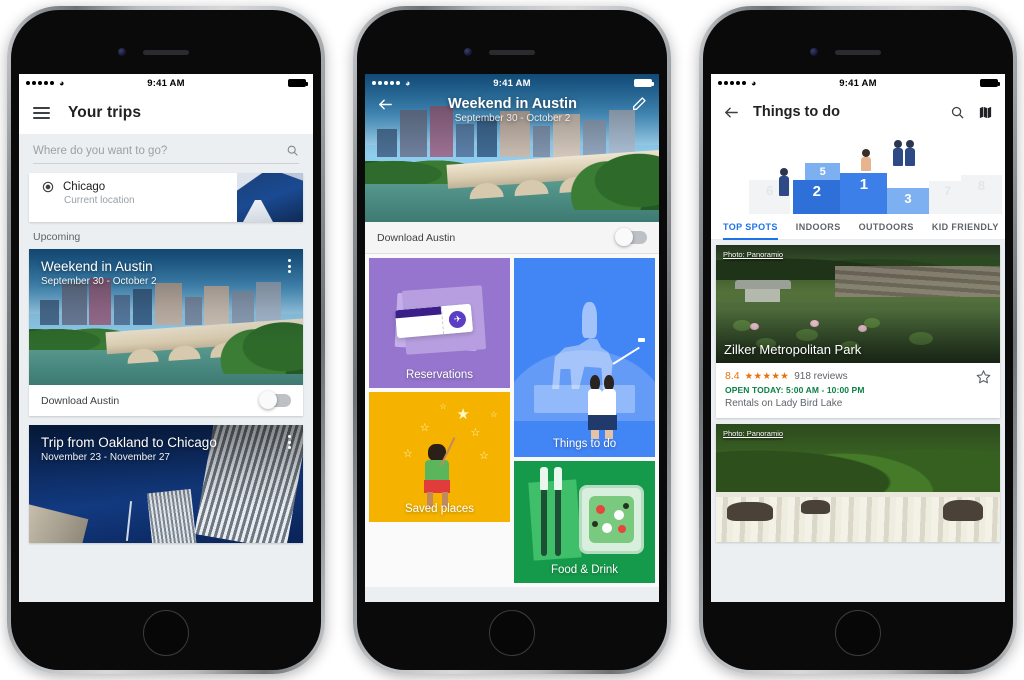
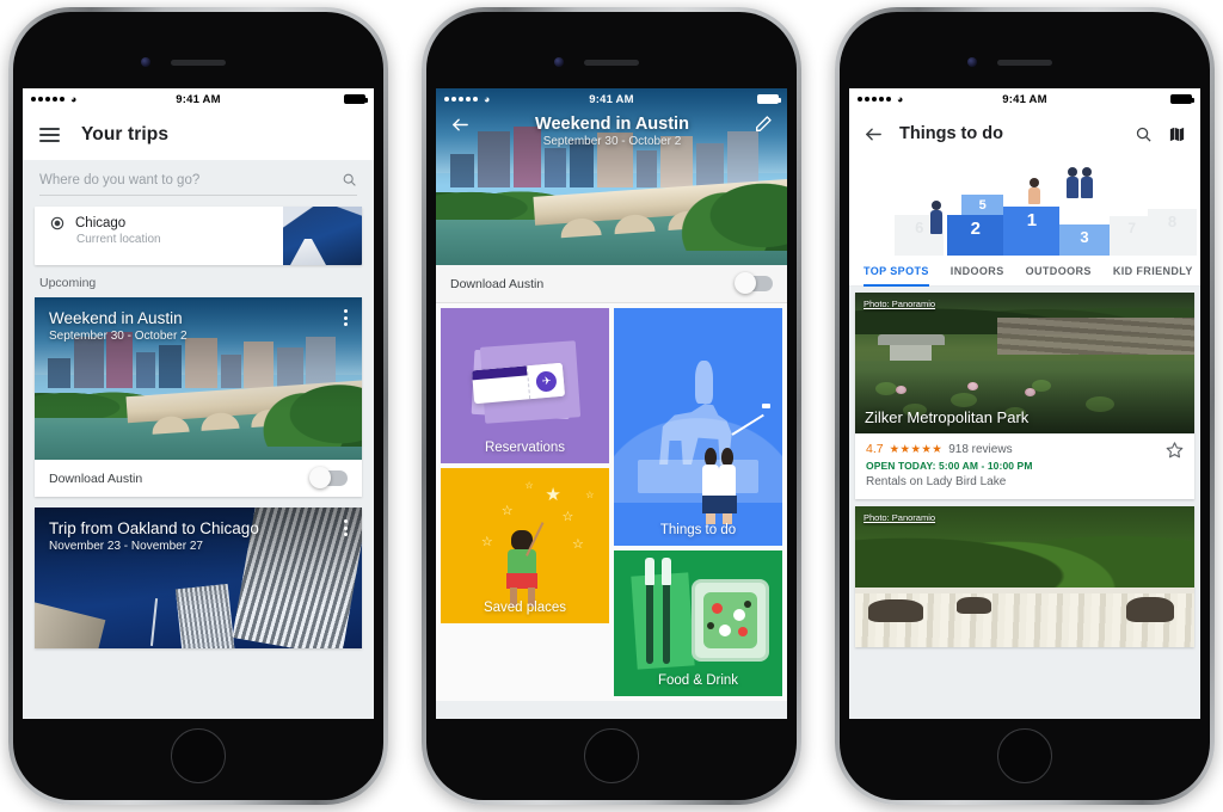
  ◕
  9:41 AM
  Your trips
  Where do you want to go?
  Chicago
  Current location
  Upcoming
  Weekend in Austin
  September 30 - October 2
  Download Austin
  Trip from Oakland to Chicago
  November 23 - November 27
  ◕
  9:41 AM
  Weekend in Austin
  September 30 - October 2
  Download Austin
  Reservations
  ★
  ☆
  ☆
  ☆
  ☆
  ☆
  ☆
  Saved places
  Things to do
  Food & Drink
  ◕
  9:41 AM
  Things to do
  5
  2
  1
  3
  TOP SPOTS
  INDOORS
  OUTDOORS
  KID FRIENDLY
  Photo: Panoramio
  Zilker Metropolitan Park
- 8.4
+ 4.7
  ★★★★★
  918 reviews
  OPEN TODAY: 5:00 AM - 10:00 PM
  Rentals on Lady Bird Lake
  Photo: Panoramio
